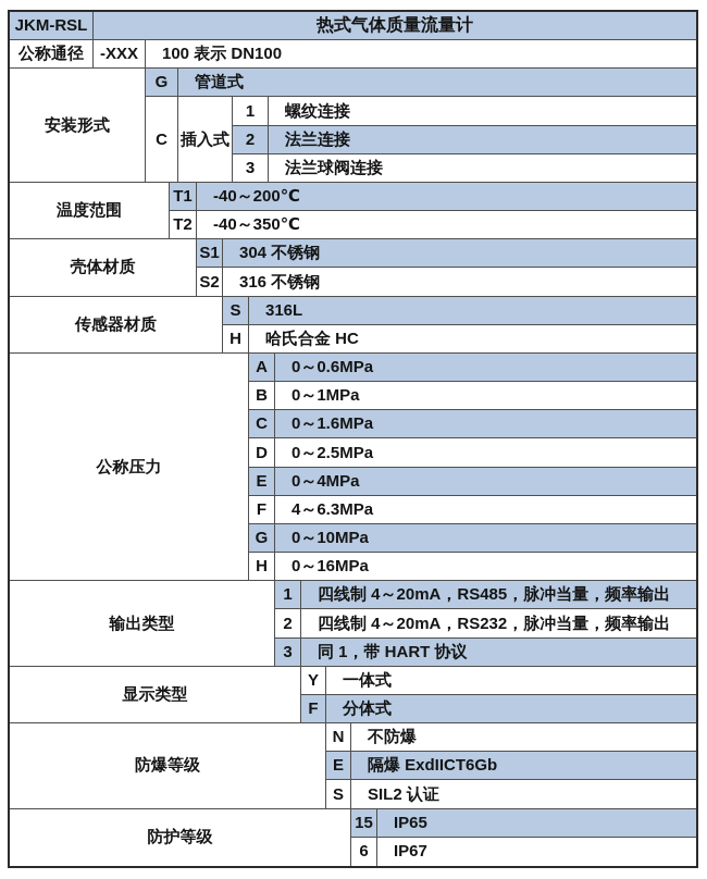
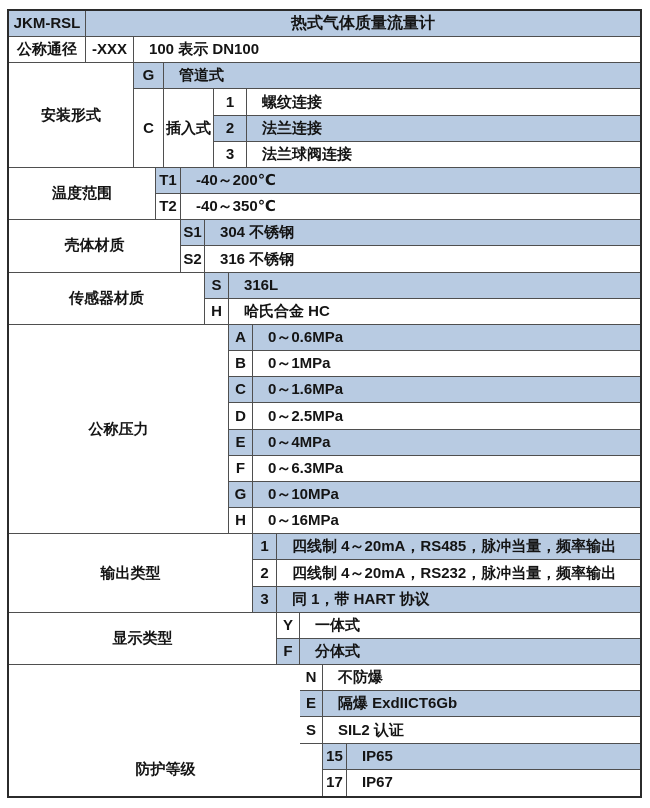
  JKM-RSL
  热式气体质量流量计
  公称通径
  -XXX
  100 表示 DN100
  安装形式
  G
  管道式
  C
  插入式
  1
  螺纹连接
  2
  法兰连接
  3
  法兰球阀连接
  温度范围
  T1
  -40～200℃
  T2
  -40～350℃
  壳体材质
  S1
  304 不锈钢
  S2
  316 不锈钢
  传感器材质
  S
  316L
  H
  哈氏合金 HC
  公称压力
  A
  0～0.6MPa
  B
  0～1MPa
  C
  0～1.6MPa
  D
  0～2.5MPa
  E
  0～4MPa
  F
- 4～6.3MPa
+ 0～6.3MPa
  G
  0～10MPa
  H
  0～16MPa
  输出类型
  1
  四线制 4～20mA，RS485，脉冲当量，频率输出
  2
  四线制 4～20mA，RS232，脉冲当量，频率输出
  3
  同 1，带 HART 协议
  显示类型
  Y
  一体式
  F
  分体式
- 防爆等级
  N
  不防爆
  E
  隔爆 ExdIICT6Gb
  S
  SIL2 认证
  防护等级
  15
  IP65
- 6
+ 17
  IP67
